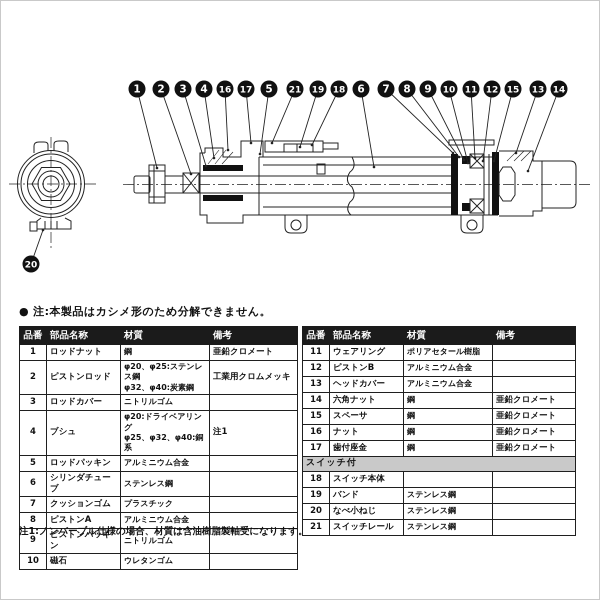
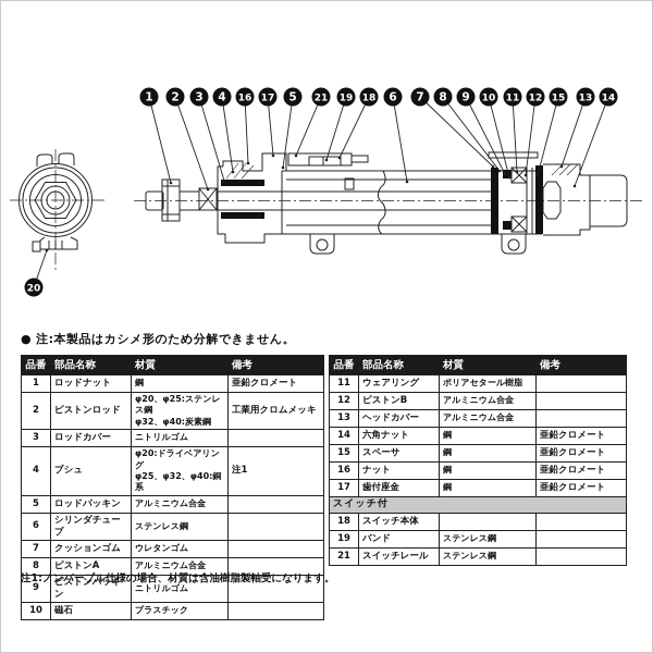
  1
  2
  3
  4
  16
  17
  5
  21
  19
  18
  6
  7
  8
  9
  10
  11
  12
  15
  13
  14
  20
  ● 注:本製品はカシメ形のため分解できません。
  品番	部品名称	材質	備考
  1	ロッドナット	鋼	亜鉛クロメート
  2	ピストンロッド	φ20、φ25:ステンレス鋼 φ32、φ40:炭素鋼	工業用クロムメッキ
  3	ロッドカバー	ニトリルゴム
  4	ブシュ	φ20:ドライベアリング φ25、φ32、φ40:銅系	注1
  5	ロッドパッキン	アルミニウム合金
  6	シリンダチューブ	ステンレス鋼
- 7	クッションゴム	プラスチック
+ 7	クッションゴム	ウレタンゴム
  8	ピストンA	アルミニウム合金
  9	ピストンパッキン	ニトリルゴム
- 10	磁石	ウレタンゴム
+ 10	磁石	プラスチック
  品番	部品名称	材質	備考
  11	ウェアリング	ポリアセタール樹脂
  12	ピストンB	アルミニウム合金
  13	ヘッドカバー	アルミニウム合金
  14	六角ナット	鋼	亜鉛クロメート
  15	スペーサ	鋼	亜鉛クロメート
  16	ナット	鋼	亜鉛クロメート
  17	歯付座金	鋼	亜鉛クロメート
  スイッチ付
  18	スイッチ本体
  19	バンド	ステンレス鋼
- 20	なべ小ねじ	ステンレス鋼
  21	スイッチレール	ステンレス鋼
  注1:ノンバーブル仕様の場合、材質は含油樹脂製軸受になります。
